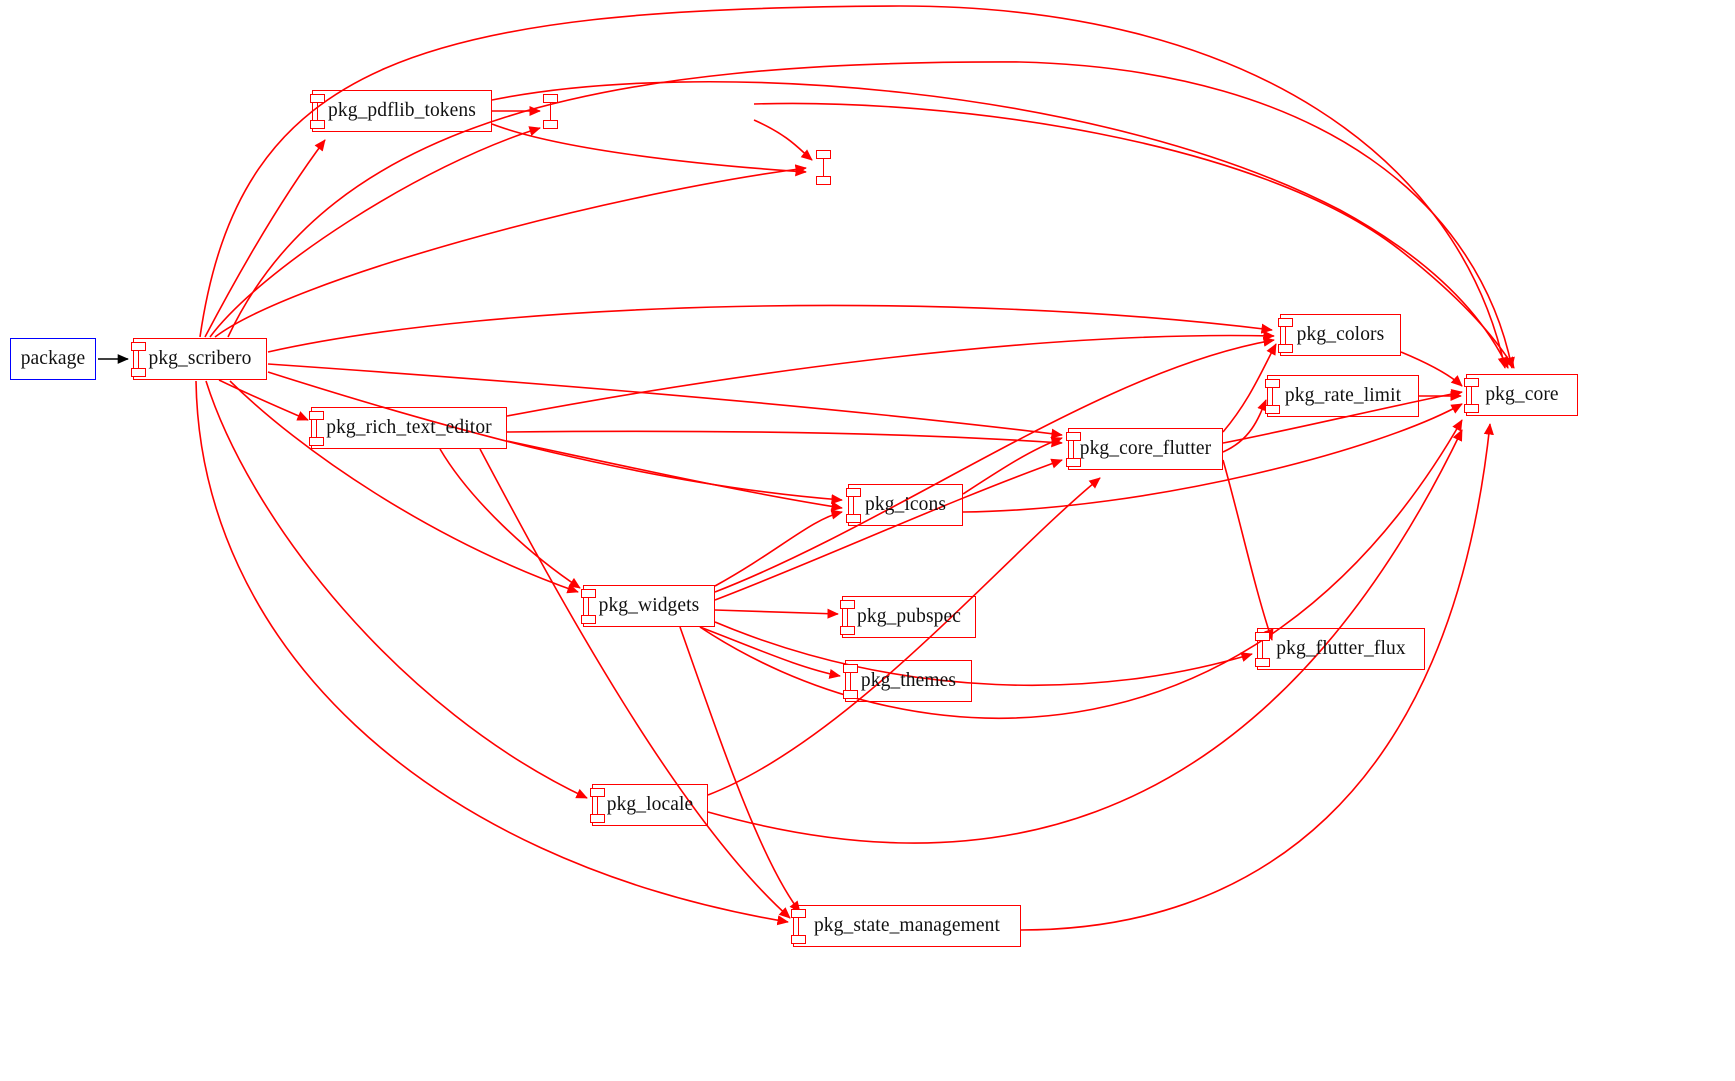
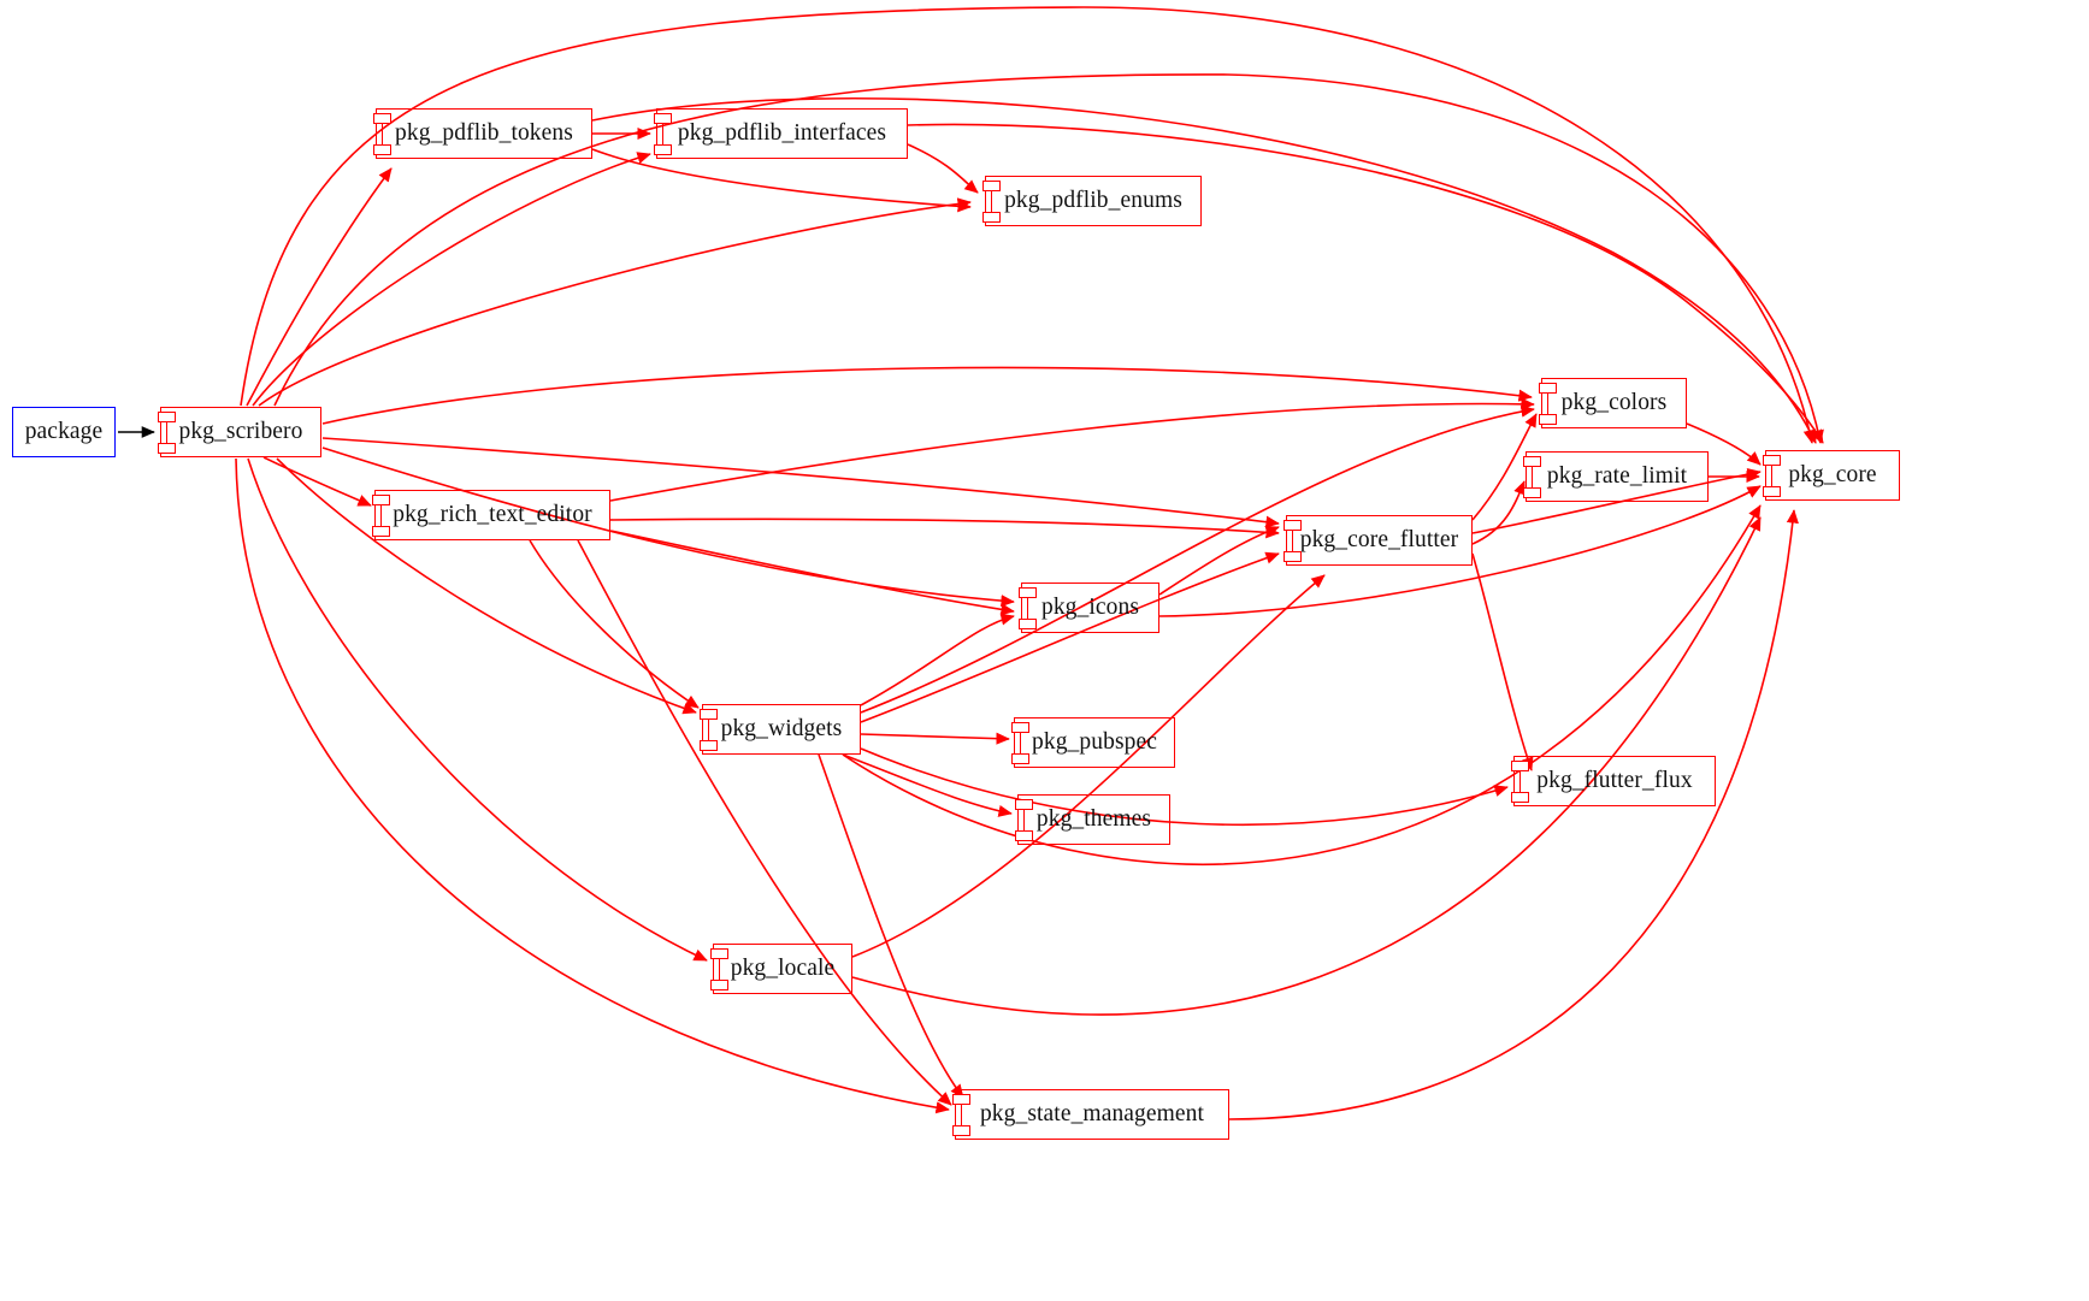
  package
  pkg_scribero
  pkg_pdflib_tokens
+ pkg_pdflib_interfaces
+ pkg_pdflib_enums
  pkg_colors
  pkg_core
  pkg_rate_limit
  pkg_rich_text_editor
  pkg_core_flutter
  pkg_icons
  pkg_widgets
  pkg_pubspec
  pkg_themes
  pkg_flutter_flux
  pkg_locale
  pkg_state_management
